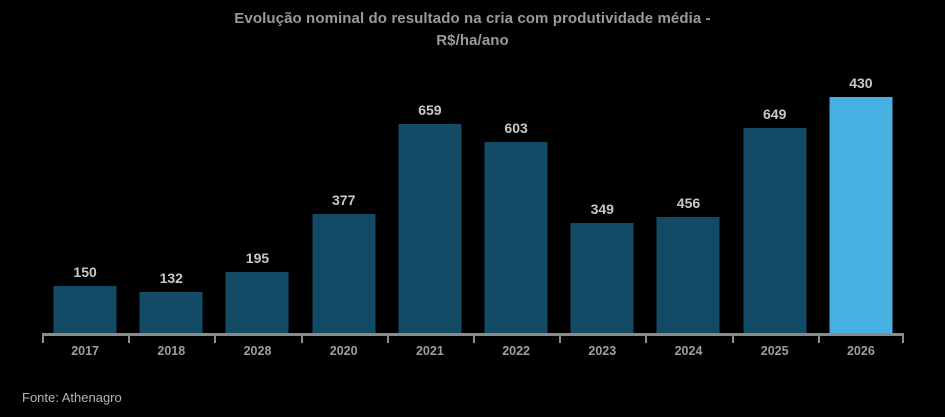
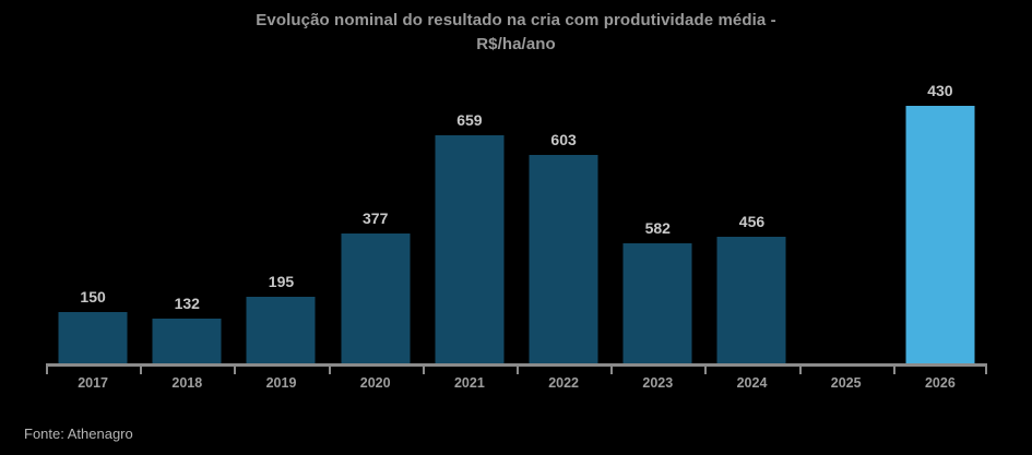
  Evolução nominal do resultado na cria com produtividade média -
  R$/ha/ano
  150
  132
  195
  377
  659
  603
- 349
+ 582
  456
- 649
  430
  2017
  2018
- 2028
+ 2019
  2020
  2021
  2022
  2023
  2024
  2025
  2026
  Fonte: Athenagro
